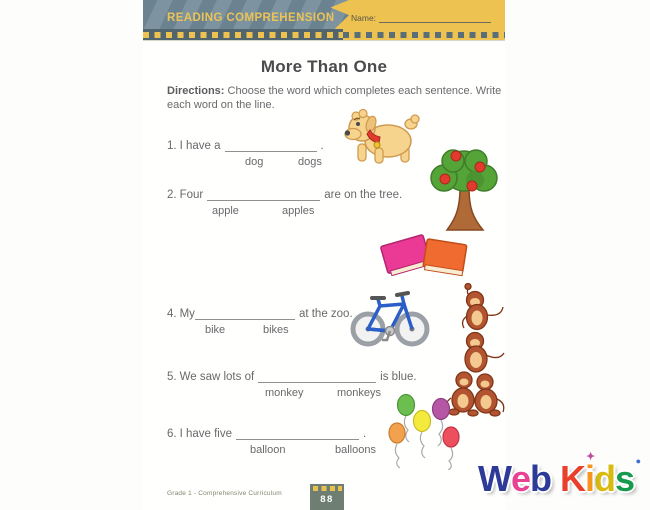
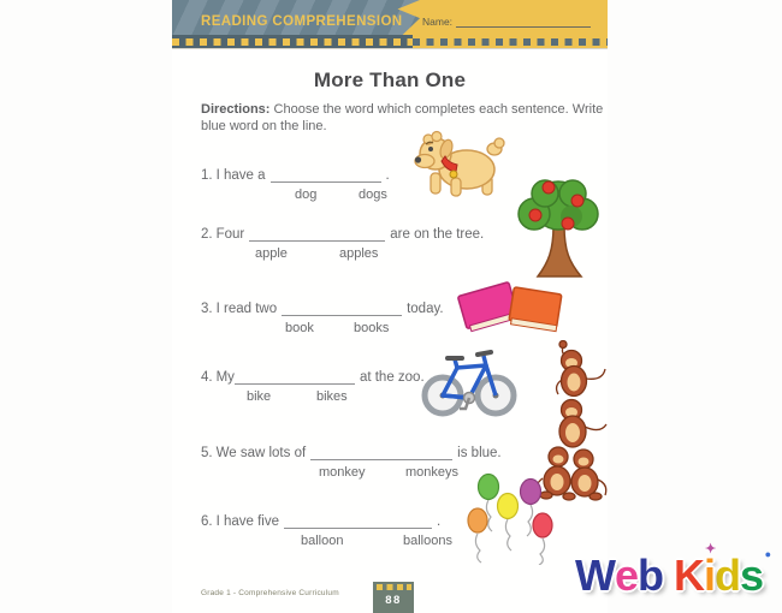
  READING COMPREHENSION
  Name:
  More Than One
  Directions: Choose the word which completes each sentence. Write
- each word on the line.
+ blue word on the line.
  1.
  I have a
  .
  dog
  dogs
  2.
  Four
  are on the tree.
  apple
  apples
+ 3.
+ I read two
+ today.
+ book
+ books
  4.
  My
  at the zoo.
  bike
  bikes
  5.
  We saw lots of
  is blue.
  monkey
  monkeys
  6.
  I have five
  .
  balloon
  balloons
  88
  W
  e
  b
  K
  i
  ✦
  d
  s
  ●
